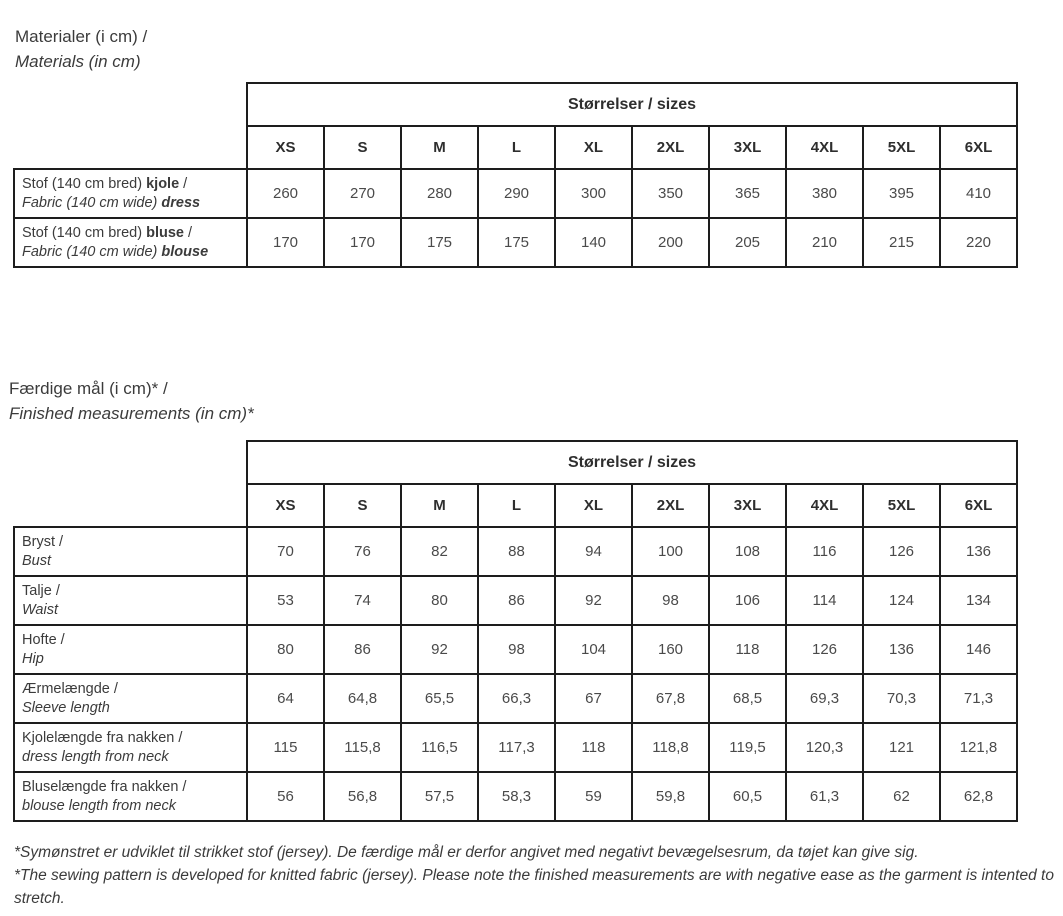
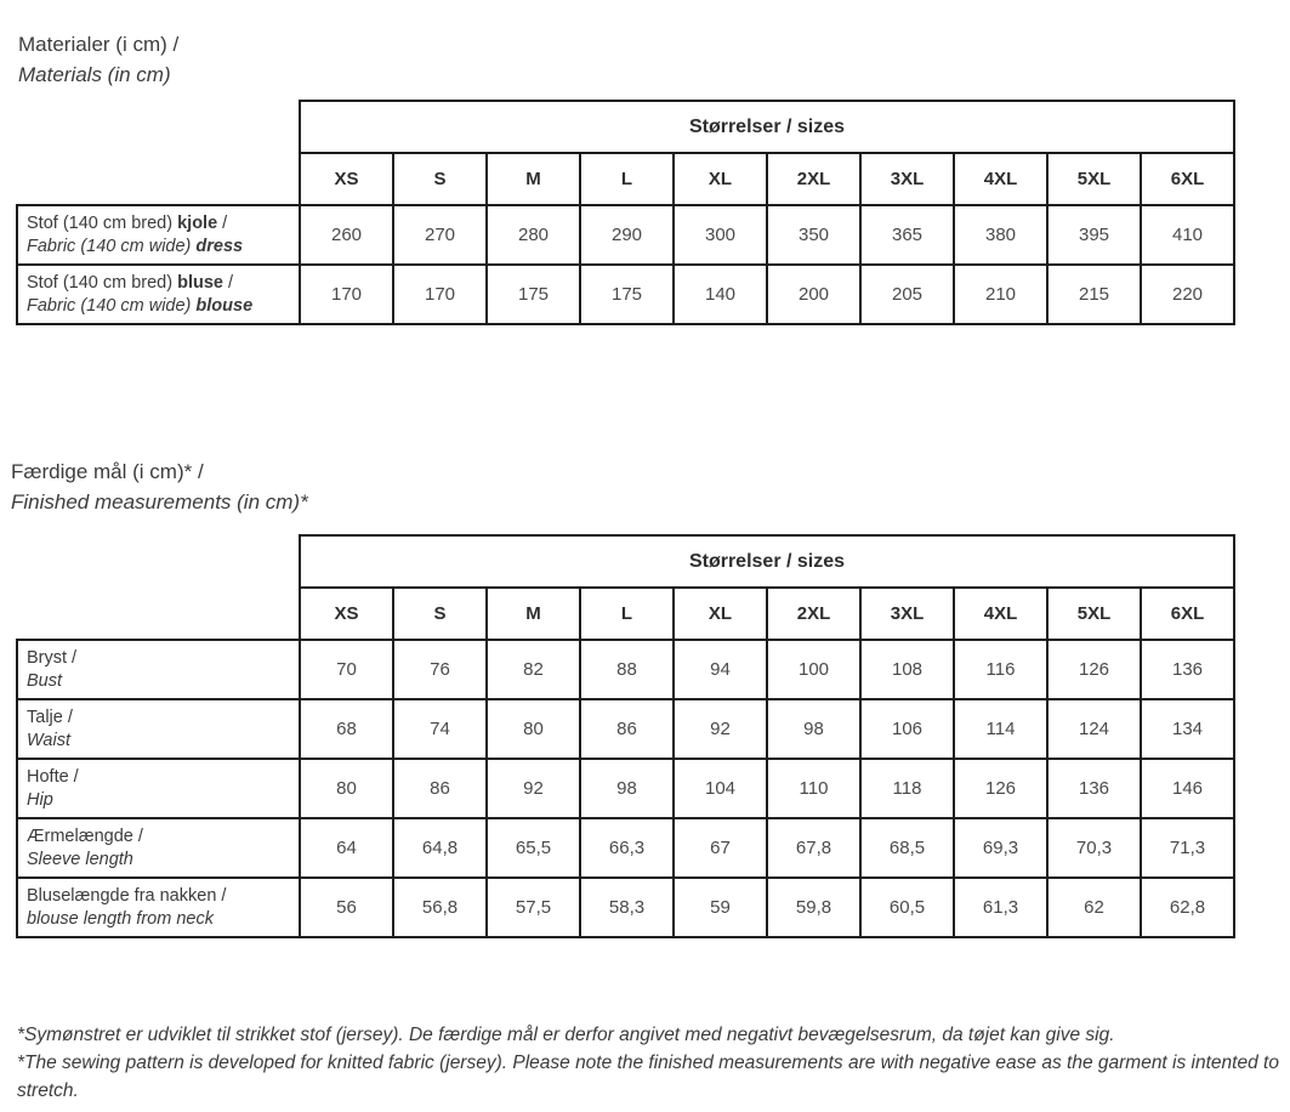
  Materialer (i cm) /
  Materials (in cm)
  	Størrelser / sizes
  	XS	S	M	L	XL	2XL	3XL	4XL	5XL	6XL
  Stof (140 cm bred) kjole /Fabric (140 cm wide) dress	260	270	280	290	300	350	365	380	395	410
  Stof (140 cm bred) bluse /Fabric (140 cm wide) blouse	170	170	175	175	140	200	205	210	215	220
  Færdige mål (i cm)* /
  Finished measurements (in cm)*
  	Størrelser / sizes
  	XS	S	M	L	XL	2XL	3XL	4XL	5XL	6XL
  Bryst /Bust	70	76	82	88	94	100	108	116	126	136
- Talje /Waist	53	74	80	86	92	98	106	114	124	134
+ Talje /Waist	68	74	80	86	92	98	106	114	124	134
- Hofte /Hip	80	86	92	98	104	160	118	126	136	146
+ Hofte /Hip	80	86	92	98	104	110	118	126	136	146
  Ærmelængde /Sleeve length	64	64,8	65,5	66,3	67	67,8	68,5	69,3	70,3	71,3
- Kjolelængde fra nakken /dress length from neck	115	115,8	116,5	117,3	118	118,8	119,5	120,3	121	121,8
  Bluselængde fra nakken /blouse length from neck	56	56,8	57,5	58,3	59	59,8	60,5	61,3	62	62,8
  *Symønstret er udviklet til strikket stof (jersey). De færdige mål er derfor angivet med negativt bevægelsesrum, da tøjet kan give sig.
  *The sewing pattern is developed for knitted fabric (jersey). Please note the finished measurements are with negative ease as the garment is intented to stretch.
